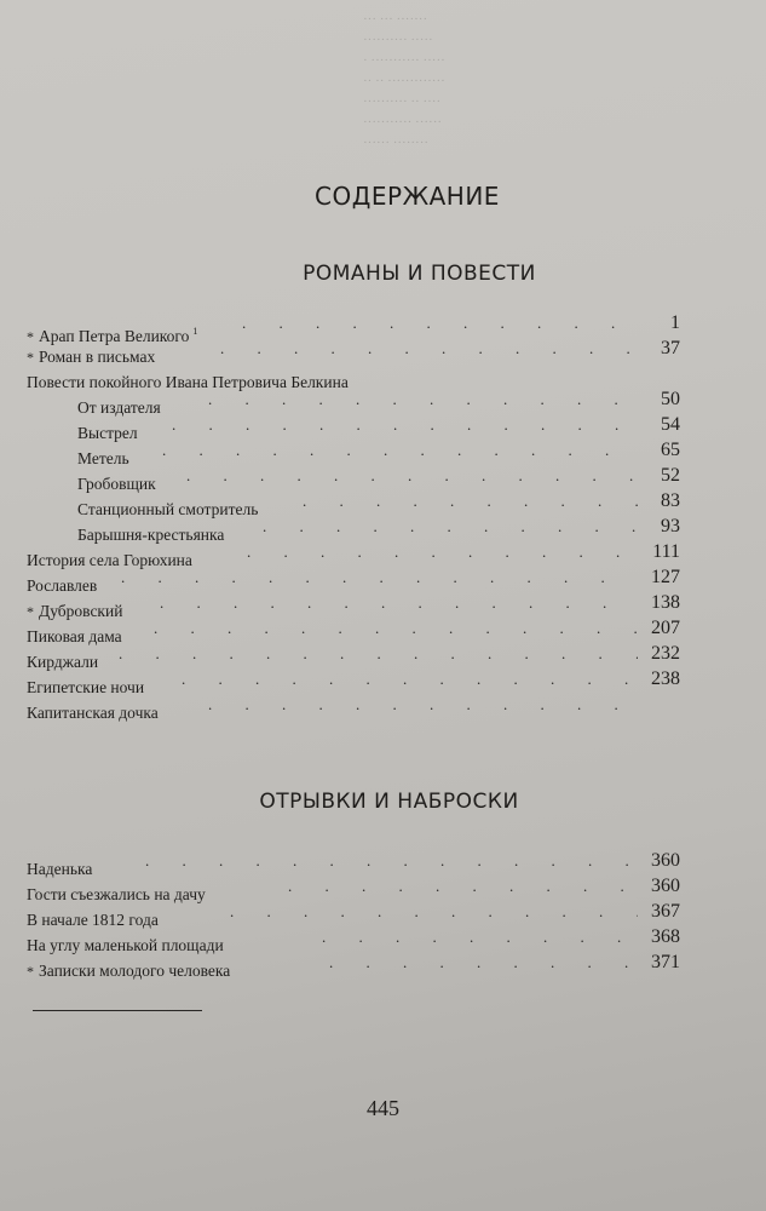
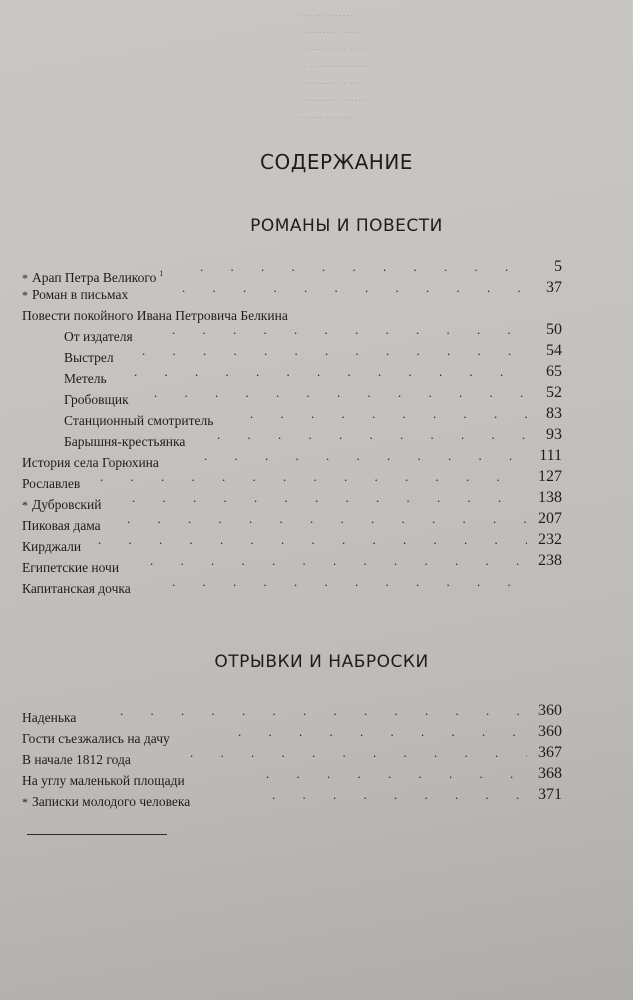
  ··· ··· ·······
  ·········· ·····
  · ··········· ·····
  ·· ·· ·············
  ·········· ·· ····
  ··········· ······
  ······ ········
  СОДЕРЖАНИЕ
  РОМАНЫ И ПОВЕСТИ
  * Арап Петра Великого 1
- 1
+ 5
  * Роман в письмах
  37
  Повести покойного Ивана Петровича Белкина
  От издателя
  50
  Выстрел
  54
  Метель
  65
  Гробовщик
  52
  Станционный смотритель
  83
  Барышня-крестьянка
  93
  История села Горюхина
  111
  Рославлев
  127
  * Дубровский
  138
  Пиковая дама
  207
  Кирджали
  232
  Египетские ночи
  238
  Капитанская дочка
  ОТРЫВКИ И НАБРОСКИ
  Наденька
  360
  Гости съезжались на дачу
  360
  В начале 1812 года
  367
  На углу маленькой площади
  368
  * Записки молодого человека
  371
- 445
